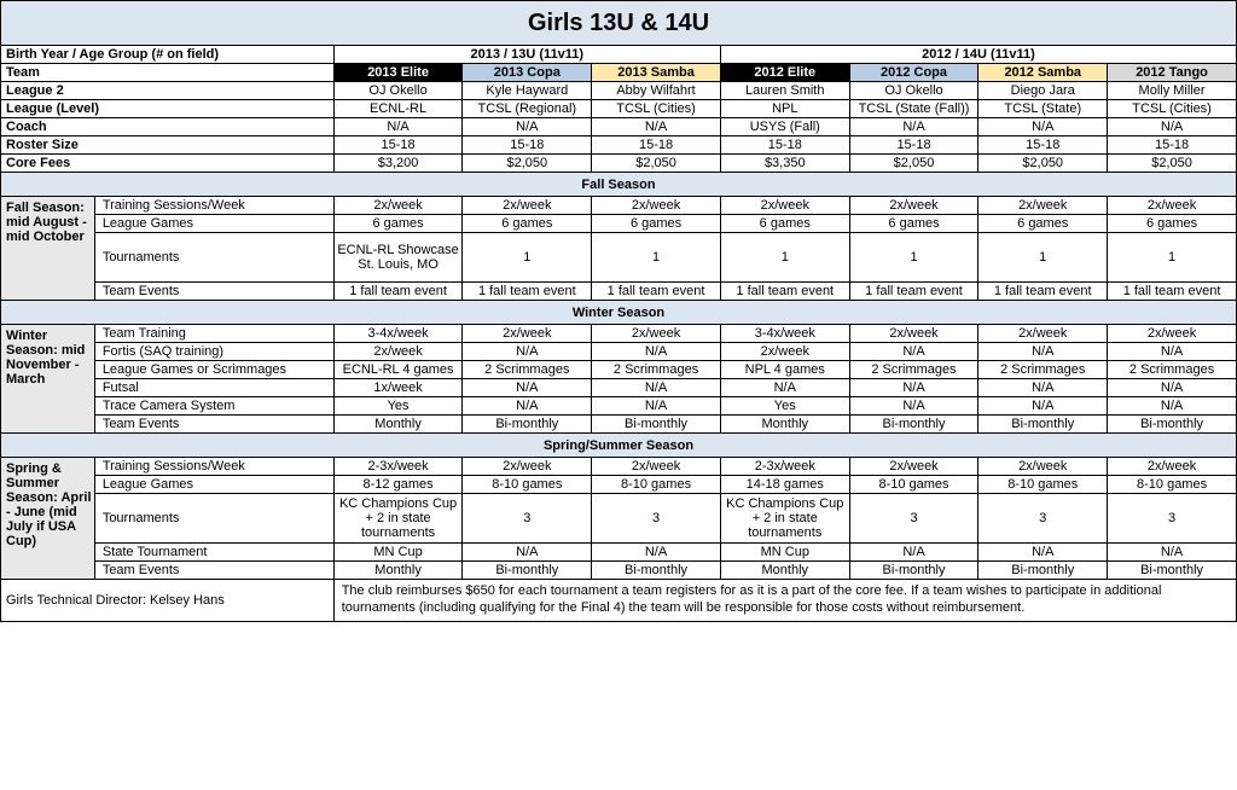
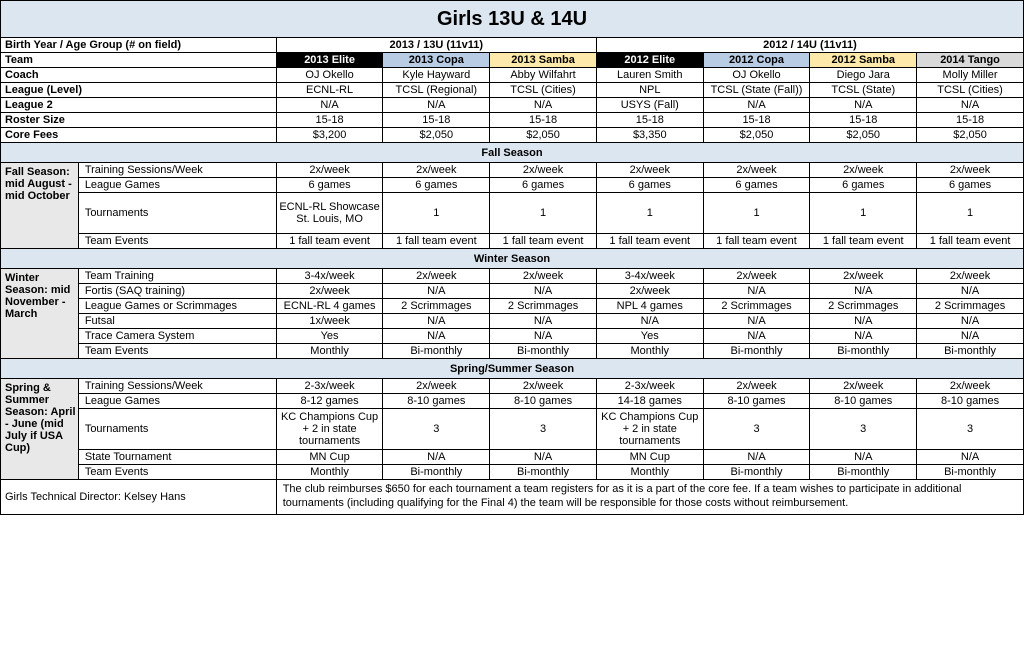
  Girls 13U & 14U
  Birth Year / Age Group (# on field)	2013 / 13U (11v11)	2012 / 14U (11v11)
- Team	2013 Elite	2013 Copa	2013 Samba	2012 Elite	2012 Copa	2012 Samba	2012 Tango
+ Team	2013 Elite	2013 Copa	2013 Samba	2012 Elite	2012 Copa	2012 Samba	2014 Tango
- League 2	OJ Okello	Kyle Hayward	Abby Wilfahrt	Lauren Smith	OJ Okello	Diego Jara	Molly Miller
+ Coach	OJ Okello	Kyle Hayward	Abby Wilfahrt	Lauren Smith	OJ Okello	Diego Jara	Molly Miller
  League (Level)	ECNL-RL	TCSL (Regional)	TCSL (Cities)	NPL	TCSL (State (Fall))	TCSL (State)	TCSL (Cities)
- Coach	N/A	N/A	N/A	USYS (Fall)	N/A	N/A	N/A
+ League 2	N/A	N/A	N/A	USYS (Fall)	N/A	N/A	N/A
  Roster Size	15-18	15-18	15-18	15-18	15-18	15-18	15-18
  Core Fees	$3,200	$2,050	$2,050	$3,350	$2,050	$2,050	$2,050
  Fall Season
  Fall Season: mid August - mid October	Training Sessions/Week	2x/week	2x/week	2x/week	2x/week	2x/week	2x/week	2x/week
  League Games	6 games	6 games	6 games	6 games	6 games	6 games	6 games
  Tournaments	ECNL-RL Showcase St. Louis, MO	1	1	1	1	1	1
  Team Events	1 fall team event	1 fall team event	1 fall team event	1 fall team event	1 fall team event	1 fall team event	1 fall team event
  Winter Season
  Winter Season: mid November - March	Team Training	3-4x/week	2x/week	2x/week	3-4x/week	2x/week	2x/week	2x/week
  Fortis (SAQ training)	2x/week	N/A	N/A	2x/week	N/A	N/A	N/A
  League Games or Scrimmages	ECNL-RL 4 games	2 Scrimmages	2 Scrimmages	NPL 4 games	2 Scrimmages	2 Scrimmages	2 Scrimmages
  Futsal	1x/week	N/A	N/A	N/A	N/A	N/A	N/A
  Trace Camera System	Yes	N/A	N/A	Yes	N/A	N/A	N/A
  Team Events	Monthly	Bi-monthly	Bi-monthly	Monthly	Bi-monthly	Bi-monthly	Bi-monthly
  Spring/Summer Season
  Spring & Summer Season: April - June (mid July if USA Cup)	Training Sessions/Week	2-3x/week	2x/week	2x/week	2-3x/week	2x/week	2x/week	2x/week
  League Games	8-12 games	8-10 games	8-10 games	14-18 games	8-10 games	8-10 games	8-10 games
  Tournaments	KC Champions Cup + 2 in state tournaments	3	3	KC Champions Cup + 2 in state tournaments	3	3	3
  State Tournament	MN Cup	N/A	N/A	MN Cup	N/A	N/A	N/A
  Team Events	Monthly	Bi-monthly	Bi-monthly	Monthly	Bi-monthly	Bi-monthly	Bi-monthly
  Girls Technical Director: Kelsey Hans	The club reimburses $650 for each tournament a team registers for as it is a part of the core fee. If a team wishes to participate in additional tournaments (including qualifying for the Final 4) the team will be responsible for those costs without reimbursement.
